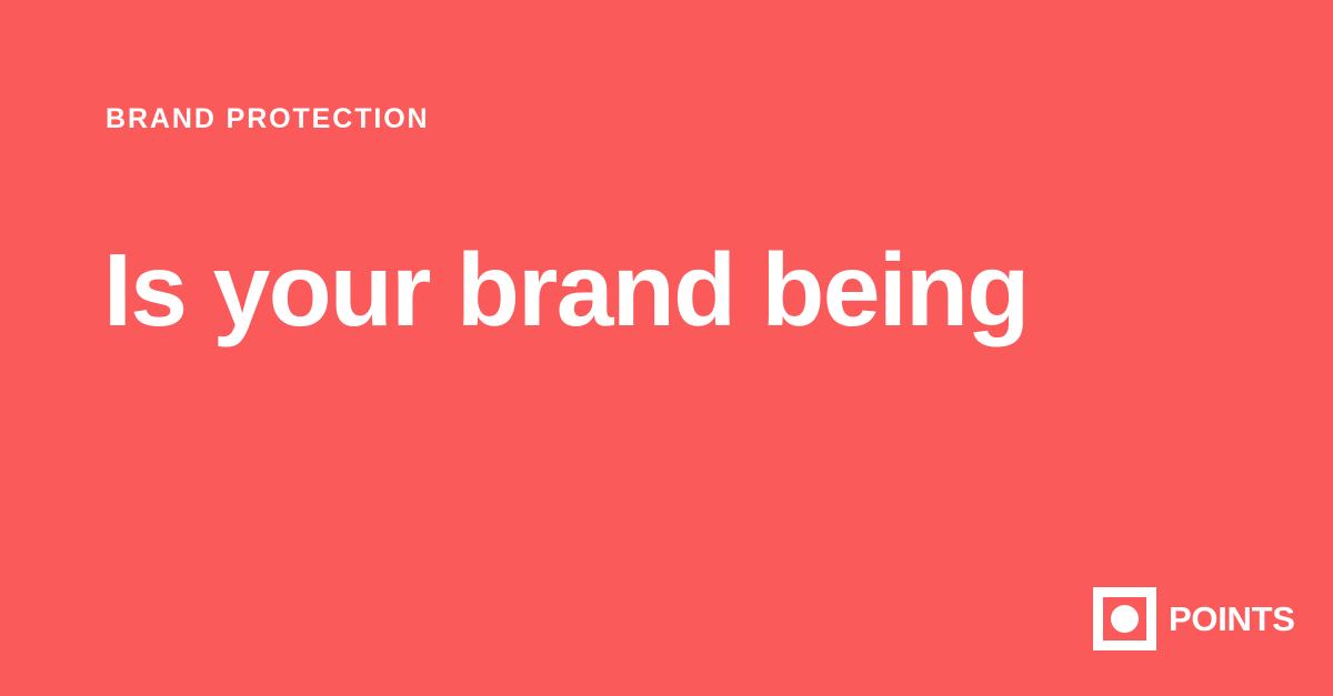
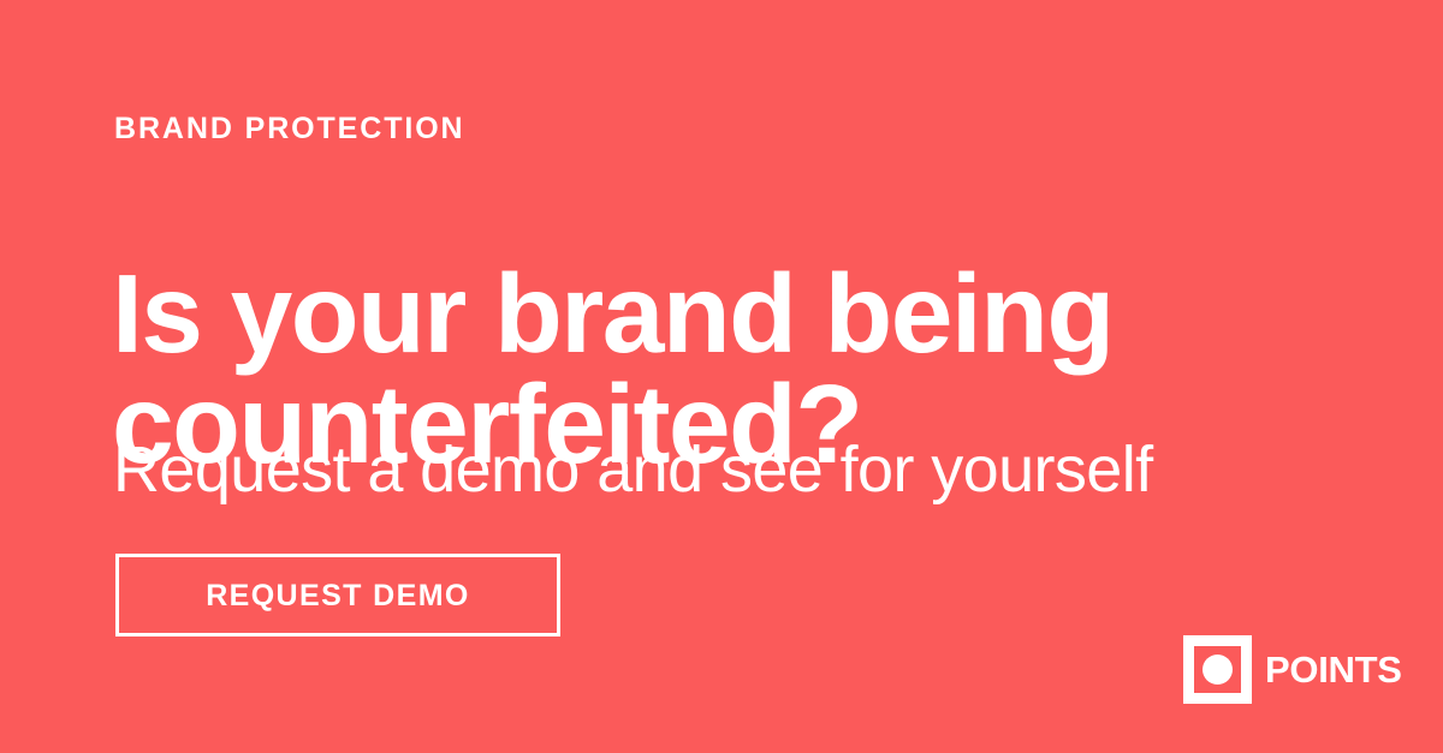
  BRAND PROTECTION
  Is your brand being
+ counterfeited?
+ Request a demo and see for yourself
+ REQUEST DEMO
  POINTS
